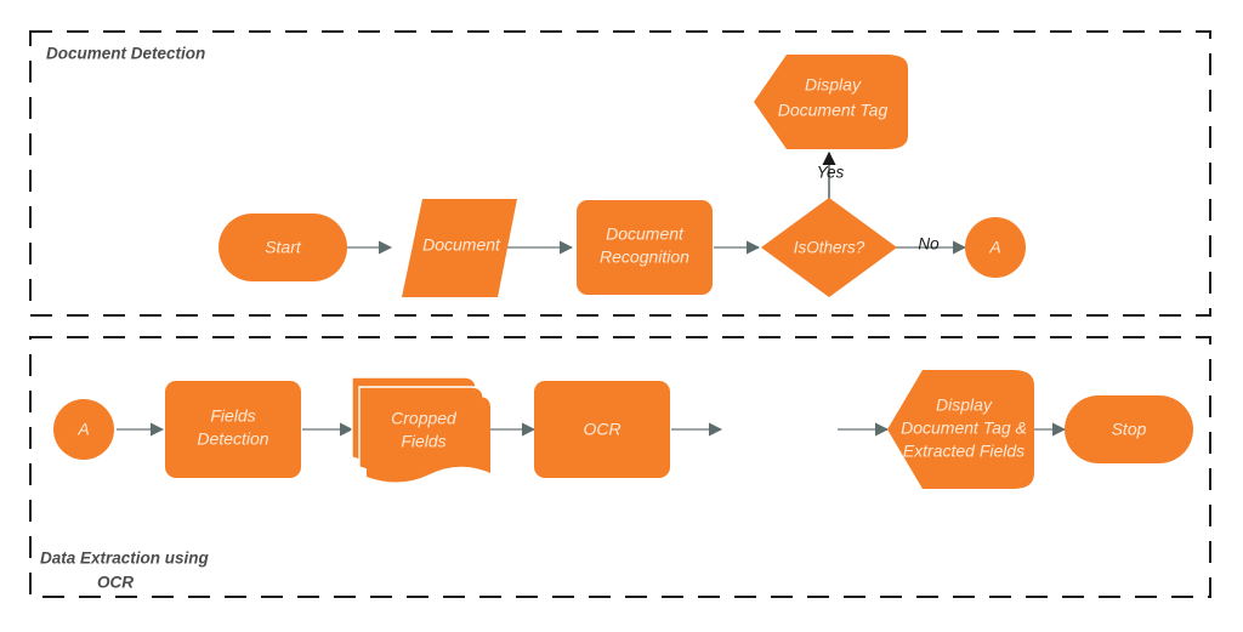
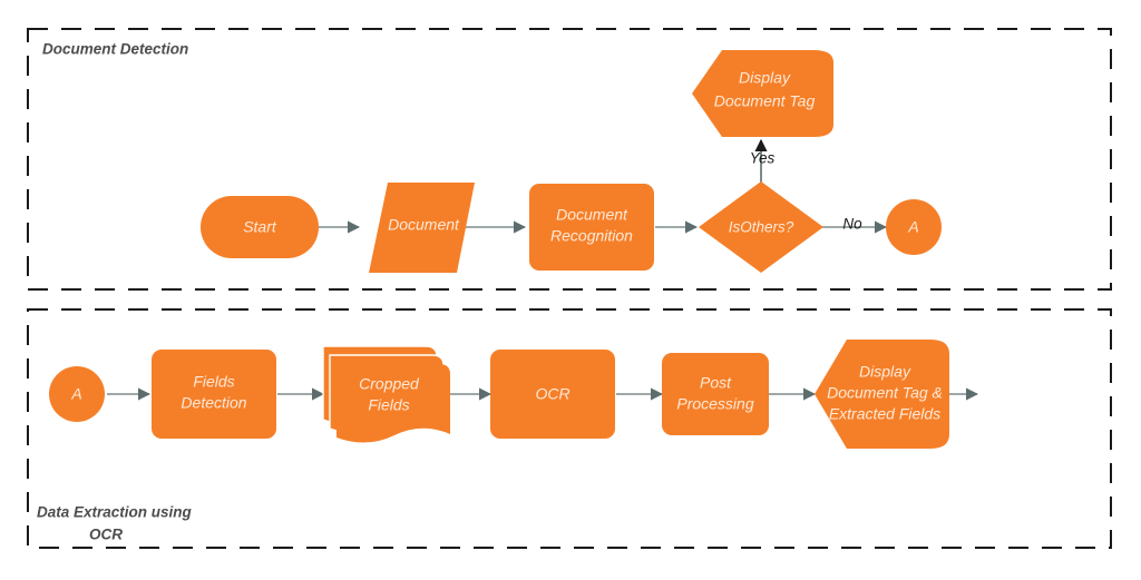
  Document Detection
  Data Extraction using
  OCR
  No
  Yes
  Start
  Document
  Document
  Recognition
  IsOthers?
  Display
  Document Tag
  A
  A
  Fields
  Detection
  Cropped
  Fields
  OCR
+ Post
+ Processing
  Display
  Document Tag &
  Extracted Fields
- Stop
